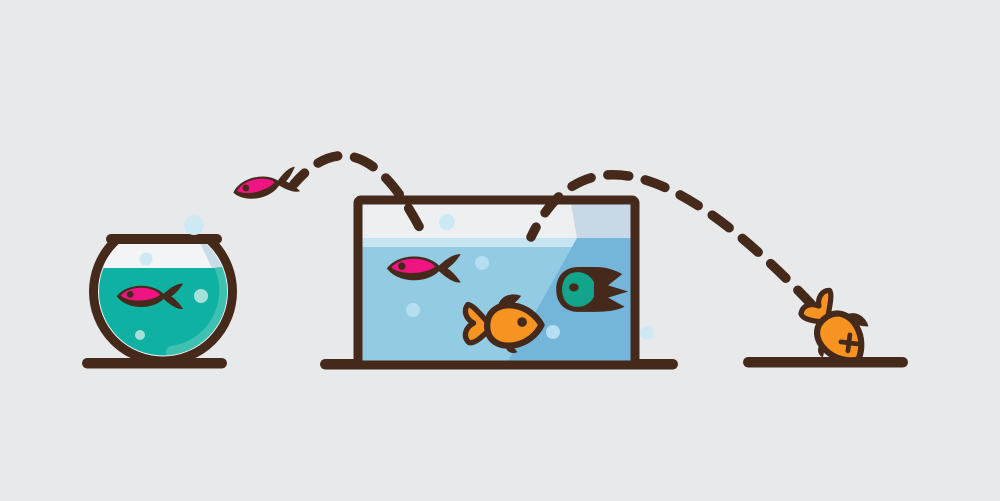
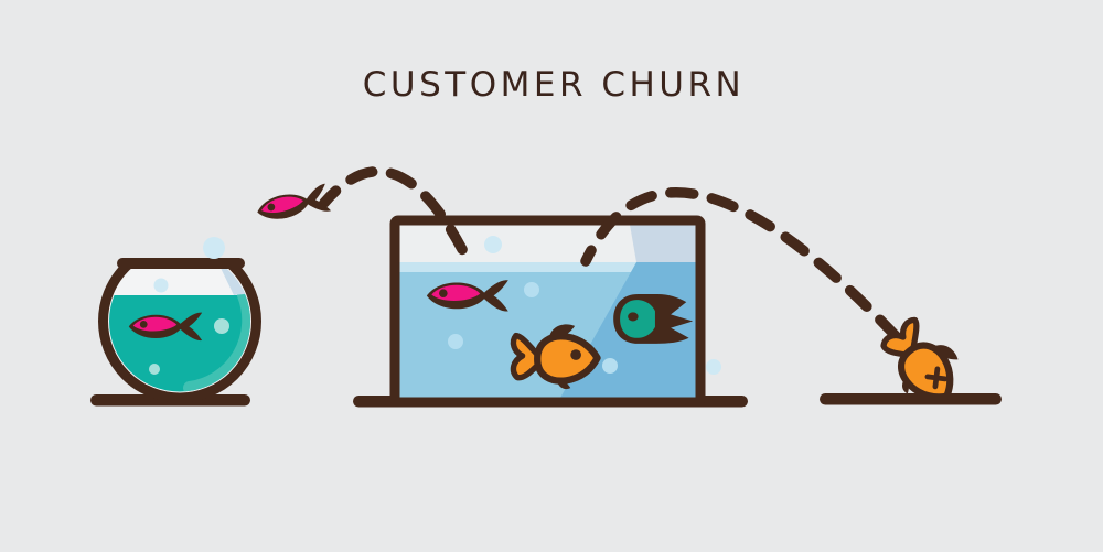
+ CUSTOMER CHURN
